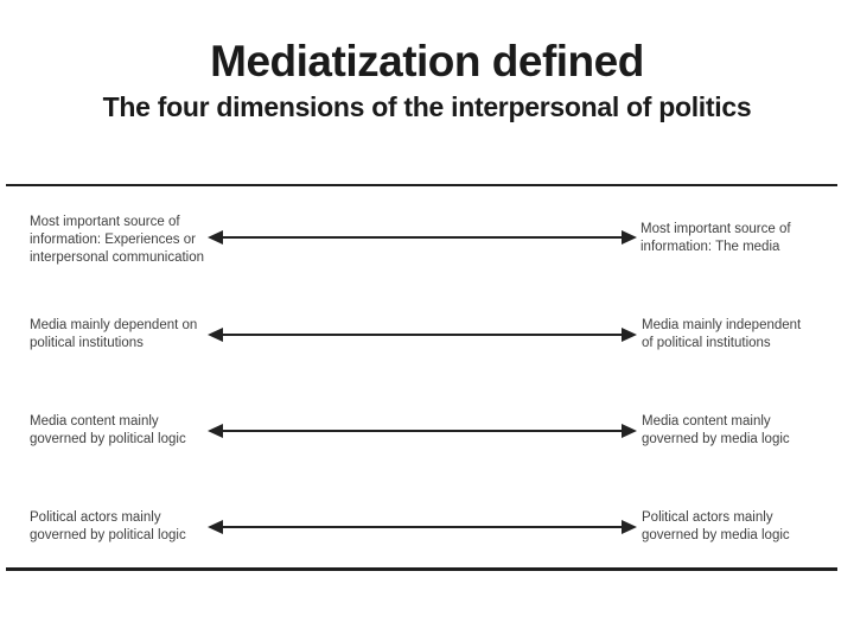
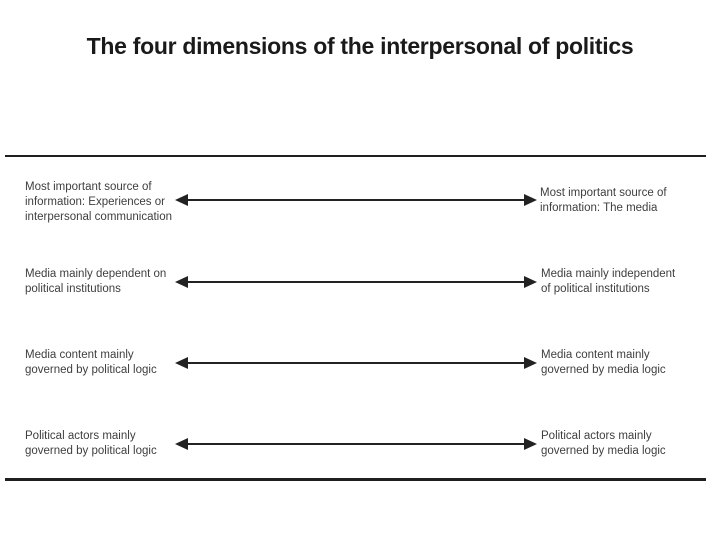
- Mediatization defined
  The four dimensions of the interpersonal of politics
  Most important source of
  information: Experiences or
  interpersonal communication
  Most important source of
  information: The media
  Media mainly dependent on
  political institutions
  Media mainly independent
  of political institutions
  Media content mainly
  governed by political logic
  Media content mainly
  governed by media logic
  Political actors mainly
  governed by political logic
  Political actors mainly
  governed by media logic
